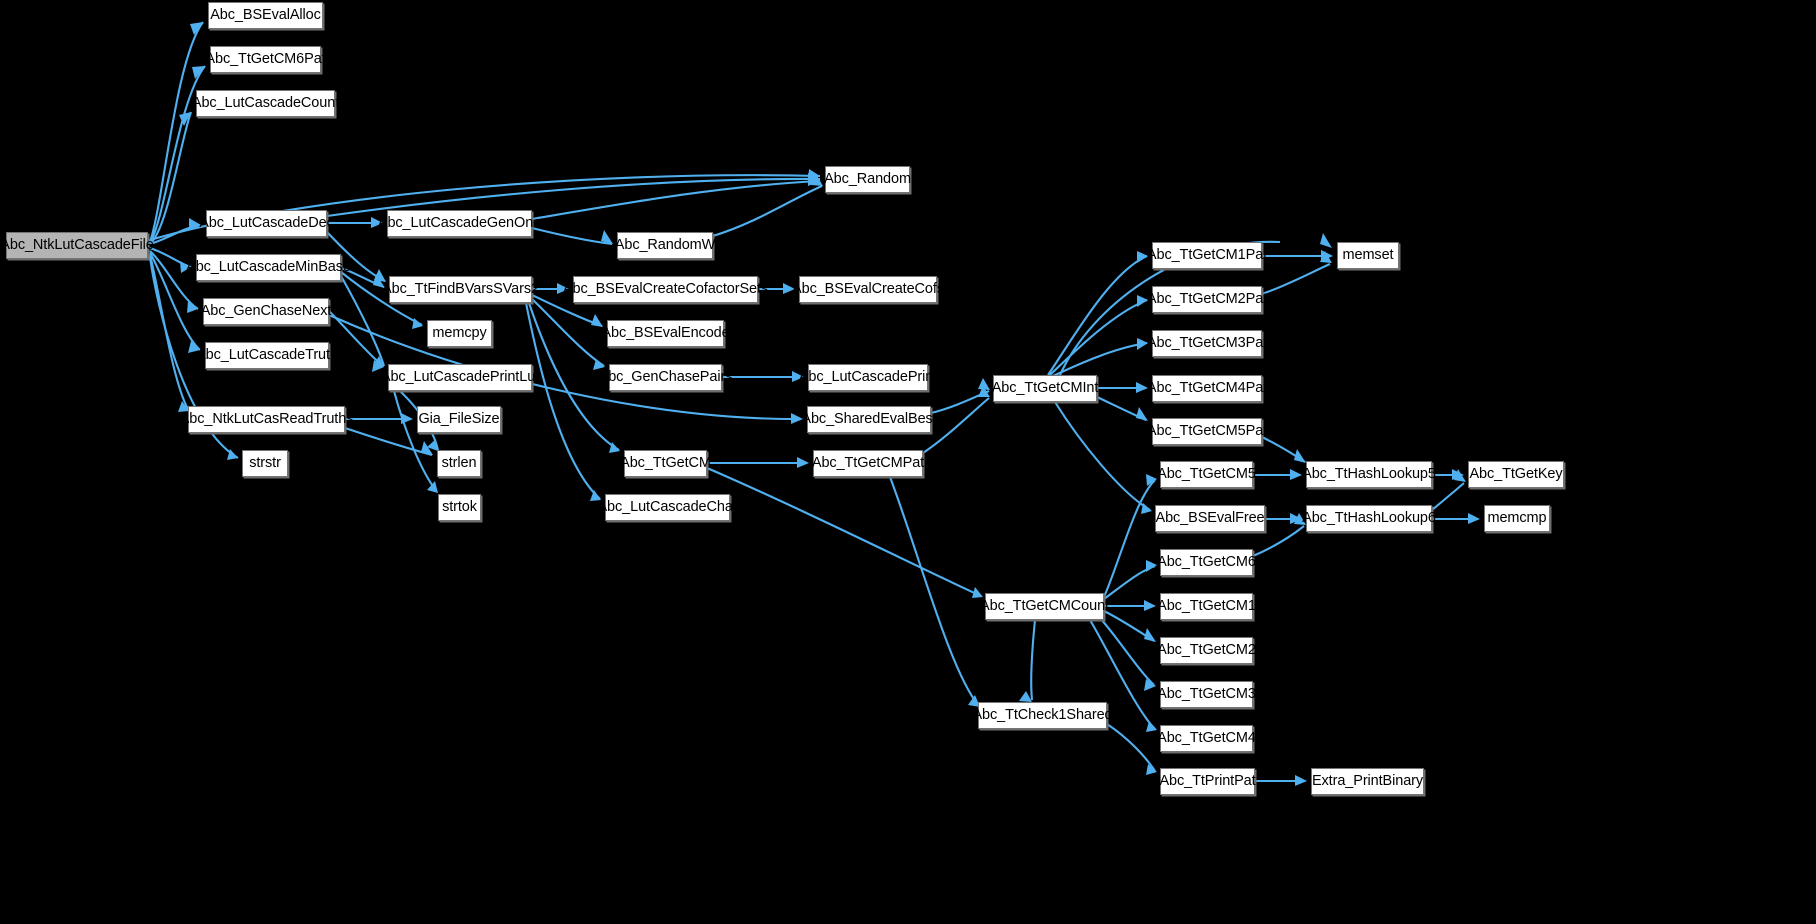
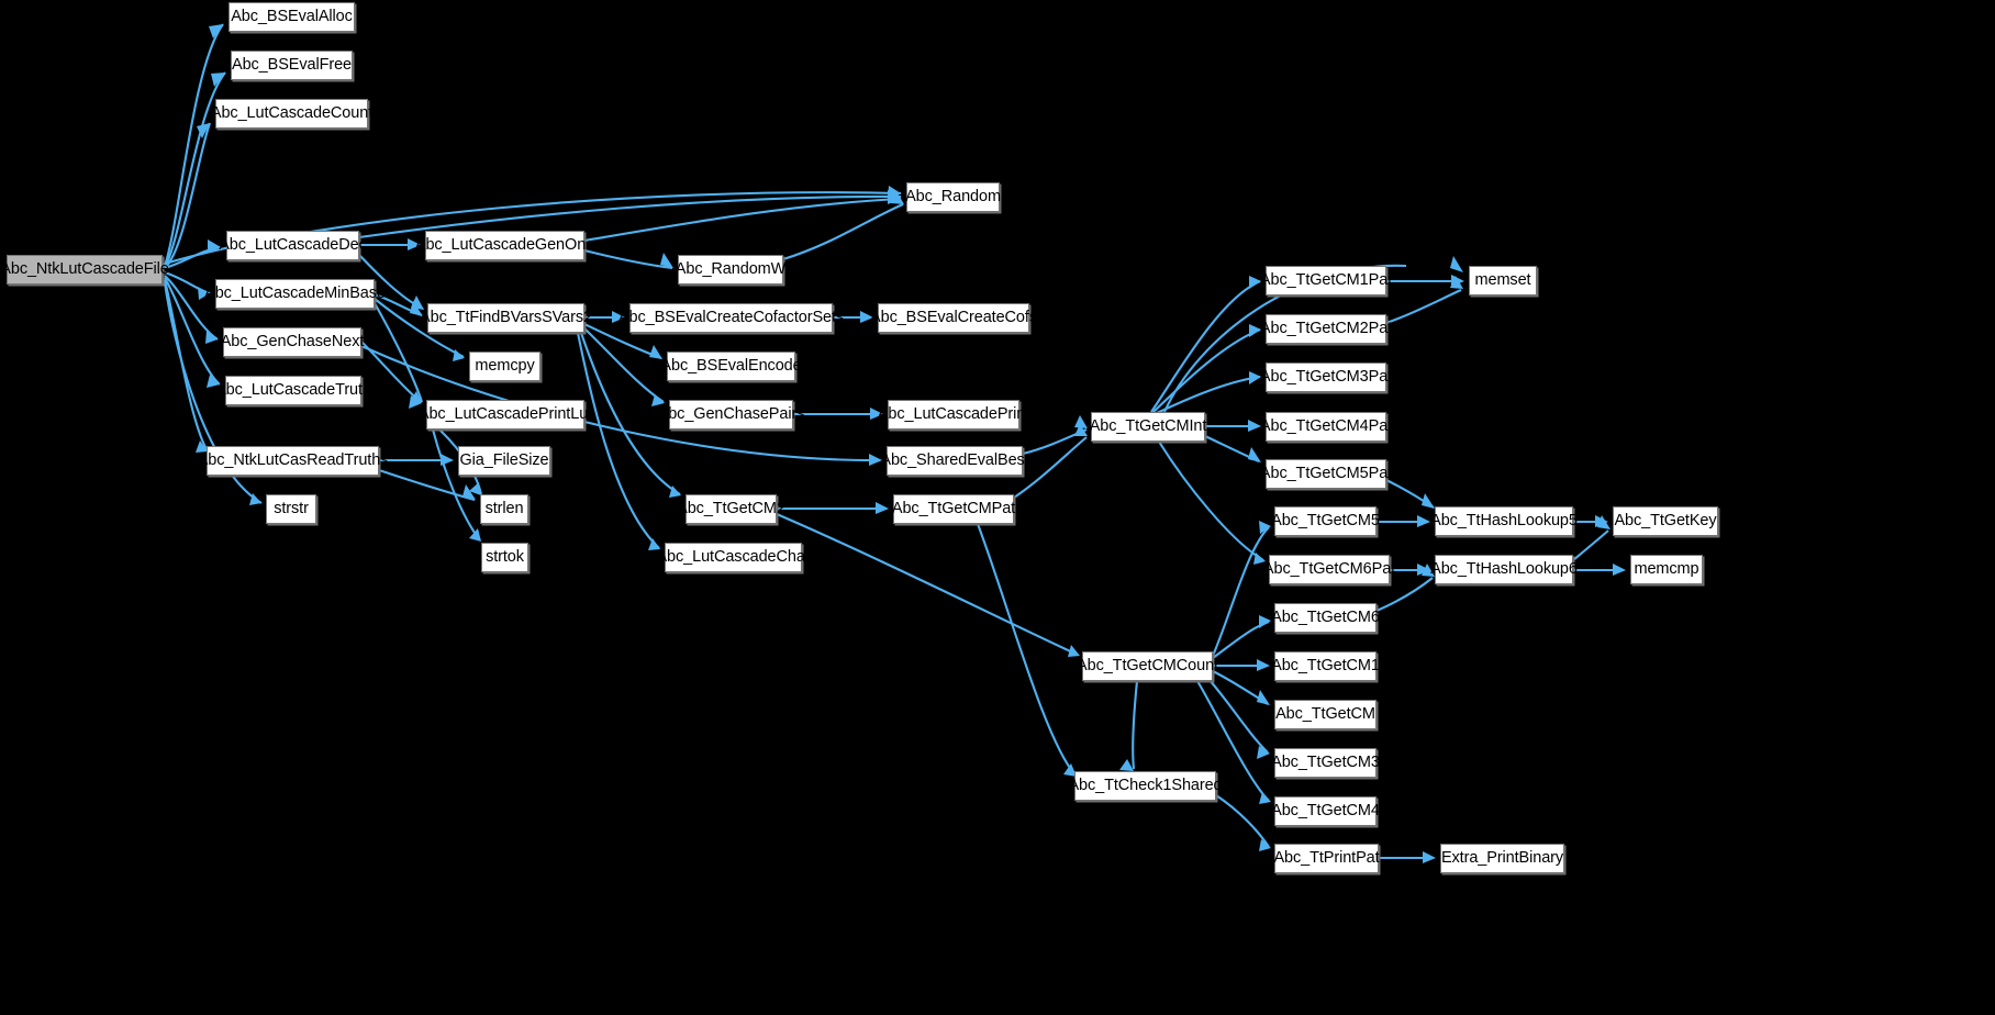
  Abc_NtkLutCascadeFile
  Abc_BSEvalAlloc
- Abc_TtGetCM6Pat
+ Abc_BSEvalFree
  Abc_LutCascadeCount
  Abc_Random
  Abc_LutCascadeDec
  Abc_LutCascadeGenOne
  Abc_RandomW
  Abc_LutCascadeMinBase
  Abc_TtFindBVarsSVars2
  Abc_BSEvalCreateCofactorSets
  Abc_BSEvalCreateCofs
  Abc_GenChaseNext
  memcpy
  Abc_BSEvalEncode
  Abc_LutCascadeTruth
  Abc_LutCascadePrintLut
  Abc_GenChasePairs
  Abc_LutCascadePrint
  Abc_TtGetCMInt
  Abc_NtkLutCasReadTruths
  Gia_FileSize
  Abc_SharedEvalBest
  Abc_TtGetCM1Pat
  Abc_TtGetCM2Pat
  Abc_TtGetCM3Pat
  Abc_TtGetCM4Pat
  Abc_TtGetCM5Pat
  memset
  strstr
  strlen
- Abc_TtGetCM
+ Abc_TtGetCM2
  Abc_TtGetCMPat
  Abc_TtGetCM5
  Abc_TtHashLookup5
  Abc_TtGetKey
  strtok
  Abc_LutCascadeChar
- Abc_BSEvalFree
+ Abc_TtGetCM6Pat
  Abc_TtHashLookup6
  memcmp
  Abc_TtGetCM6
  Abc_TtGetCMCount
  Abc_TtGetCM1
- Abc_TtGetCM2
+ Abc_TtGetCM
  Abc_TtGetCM3
  Abc_TtCheck1Shared
  Abc_TtGetCM4
  Abc_TtPrintPat
  Extra_PrintBinary
